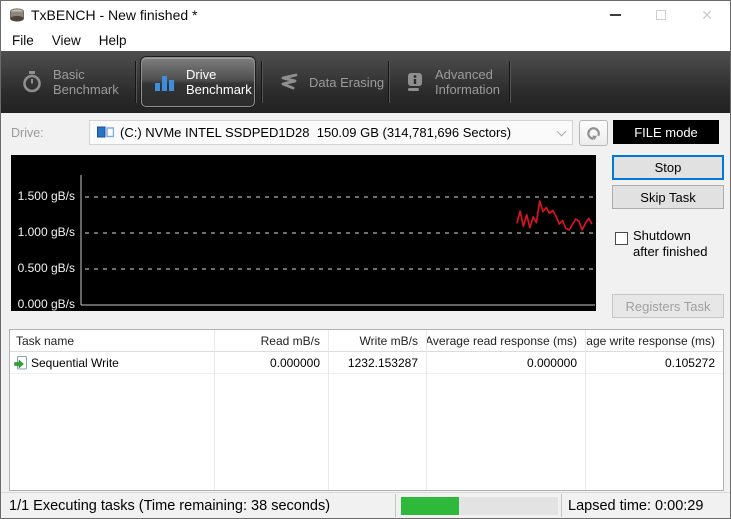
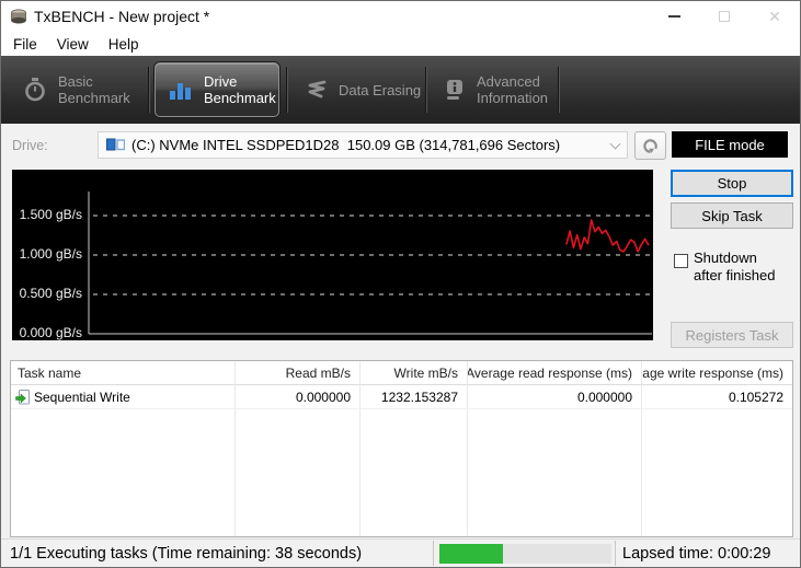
- TxBENCH - New finished *
+ TxBENCH - New project *
  ✕
  File
  View
  Help
  Basic
  Benchmark
  Drive
  Benchmark
  Data Erasing
  Advanced
  Information
  Drive:
  (C:) NVMe INTEL SSDPED1D28 150.09 GB (314,781,696 Sectors)
  FILE mode
  1.500 gB/s
  1.000 gB/s
  0.500 gB/s
  0.000 gB/s
  Stop
  Skip Task
  Shutdown
  after finished
  Registers Task
  Task name
  Read mB/s
  Write mB/s
  Average read response (ms)
  age write response (ms)
  Sequential Write
  0.000000
  1232.153287
  0.000000
  0.105272
  1/1 Executing tasks (Time remaining: 38 seconds)
  Lapsed time: 0:00:29
